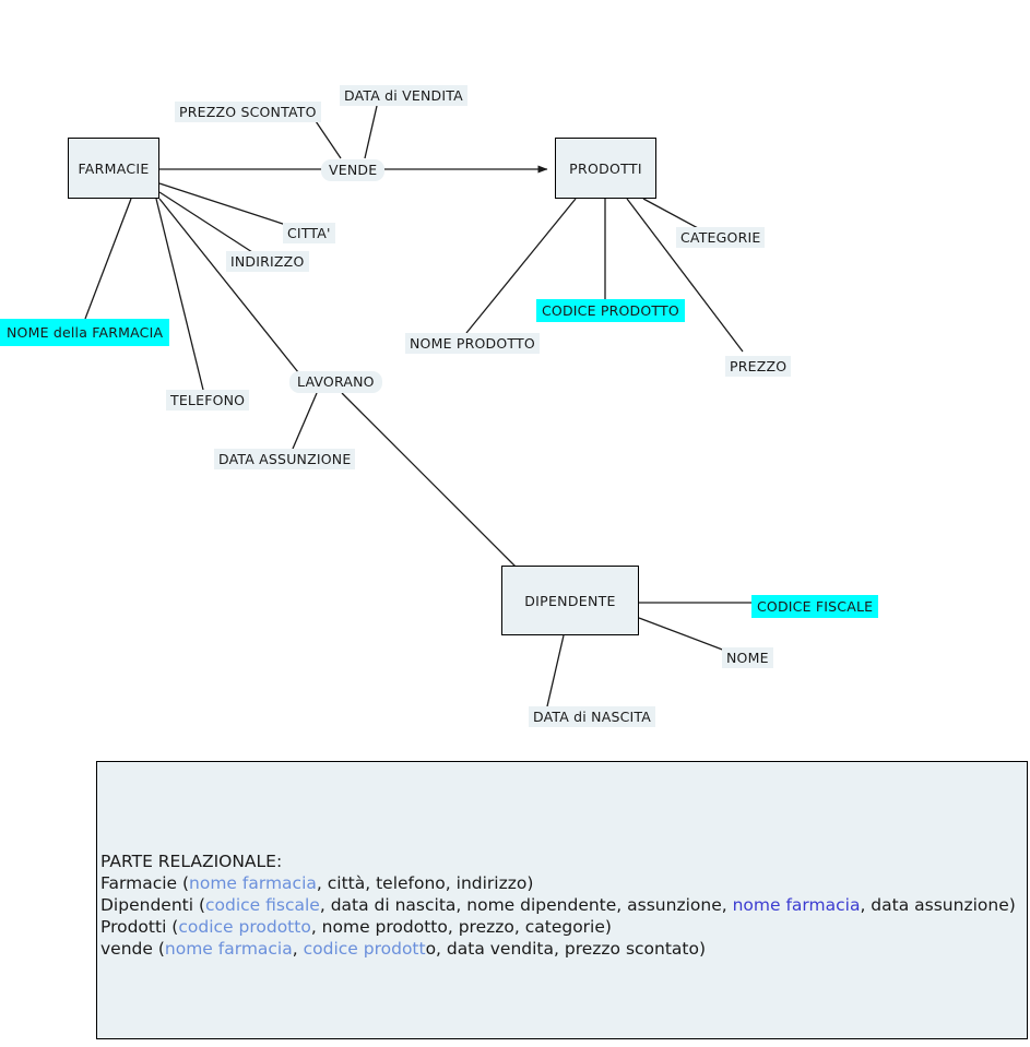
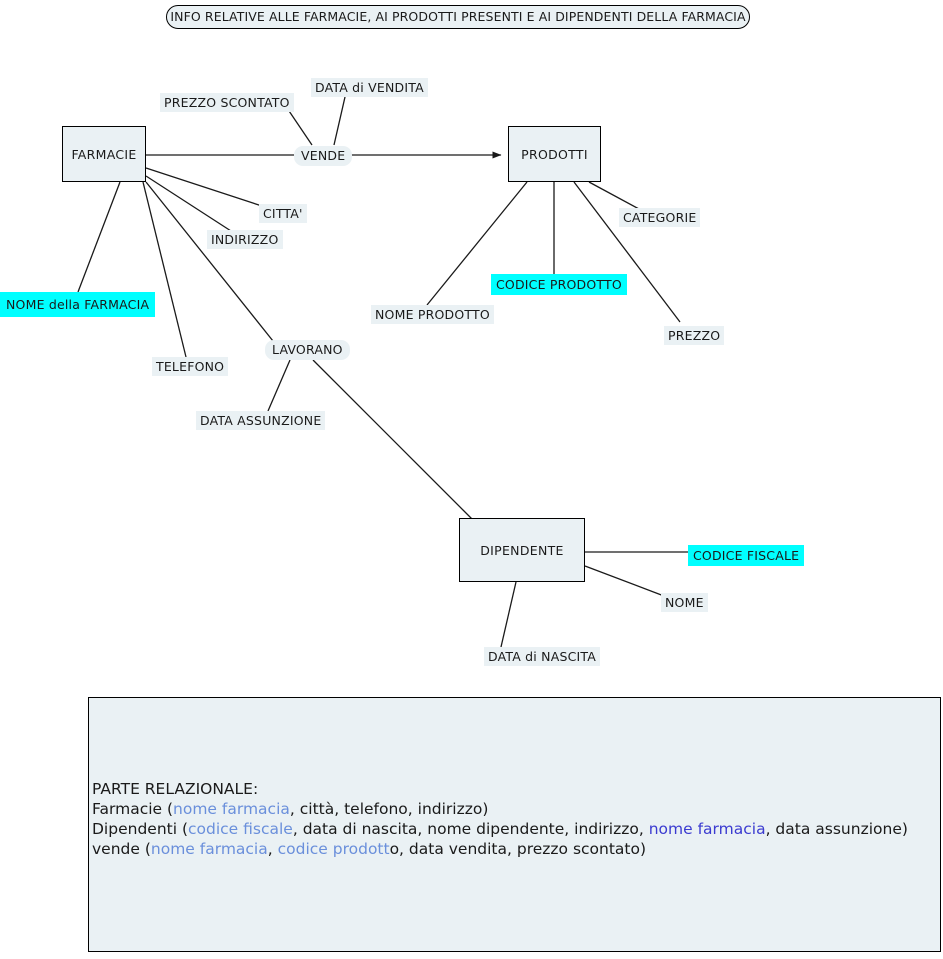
+ INFO RELATIVE ALLE FARMACIE, AI PRODOTTI PRESENTI E AI DIPENDENTI DELLA FARMACIA
  FARMACIE
  PRODOTTI
  DIPENDENTE
  VENDE
  LAVORANO
  PREZZO SCONTATO
  DATA di VENDITA
  CITTA'
  INDIRIZZO
  NOME della FARMACIA
  TELEFONO
  DATA ASSUNZIONE
  NOME PRODOTTO
  CODICE PRODOTTO
  CATEGORIE
  PREZZO
  CODICE FISCALE
  NOME
  DATA di NASCITA
  PARTE RELAZIONALE:
  Farmacie (nome farmacia, città, telefono, indirizzo)
- Dipendenti (codice fiscale, data di nascita, nome dipendente, assunzione, nome farmacia, data assunzione)
+ Dipendenti (codice fiscale, data di nascita, nome dipendente, indirizzo, nome farmacia, data assunzione)
- Prodotti (codice prodotto, nome prodotto, prezzo, categorie)
  vende (nome farmacia, codice prodotto, data vendita, prezzo scontato)
